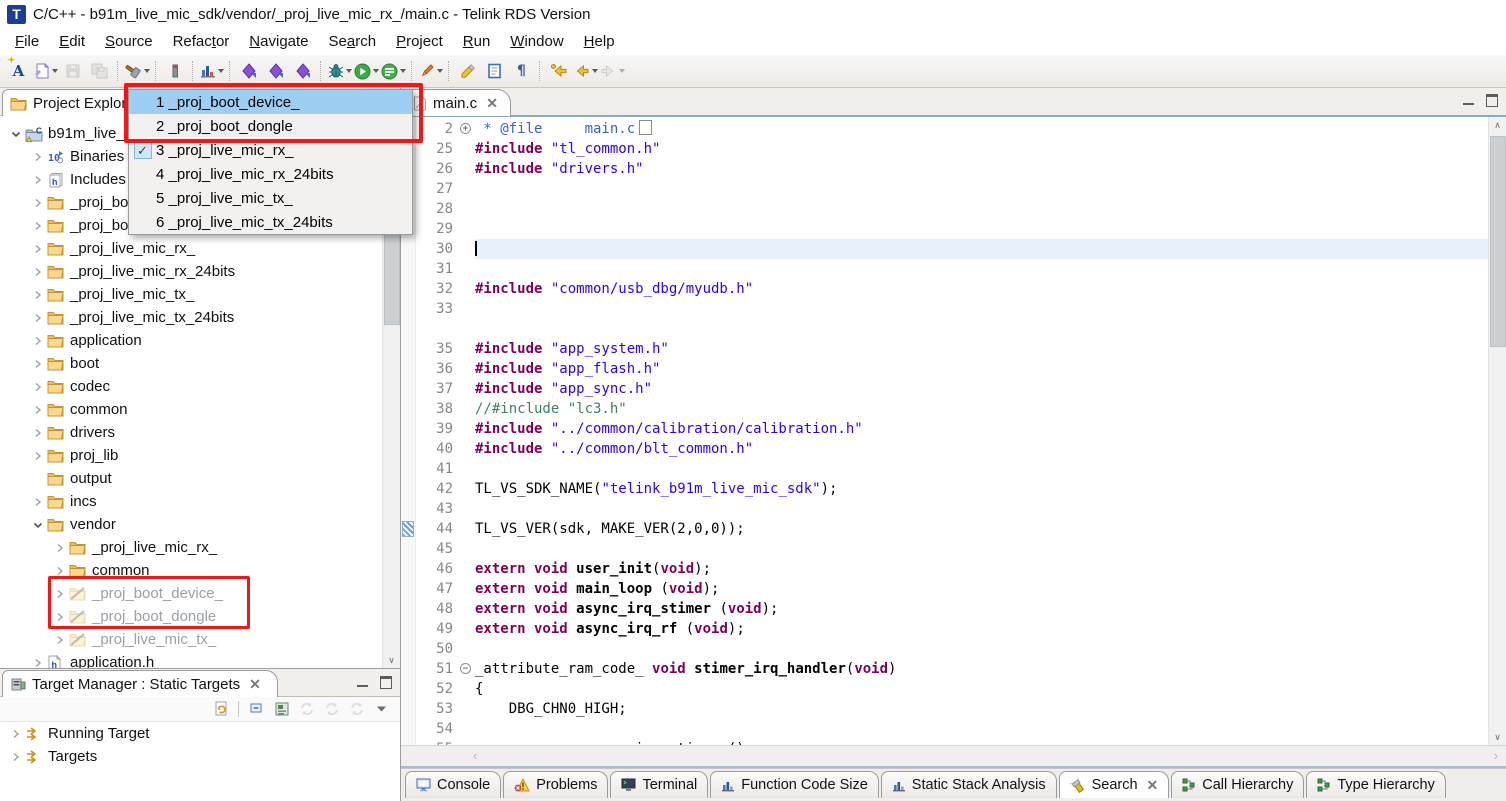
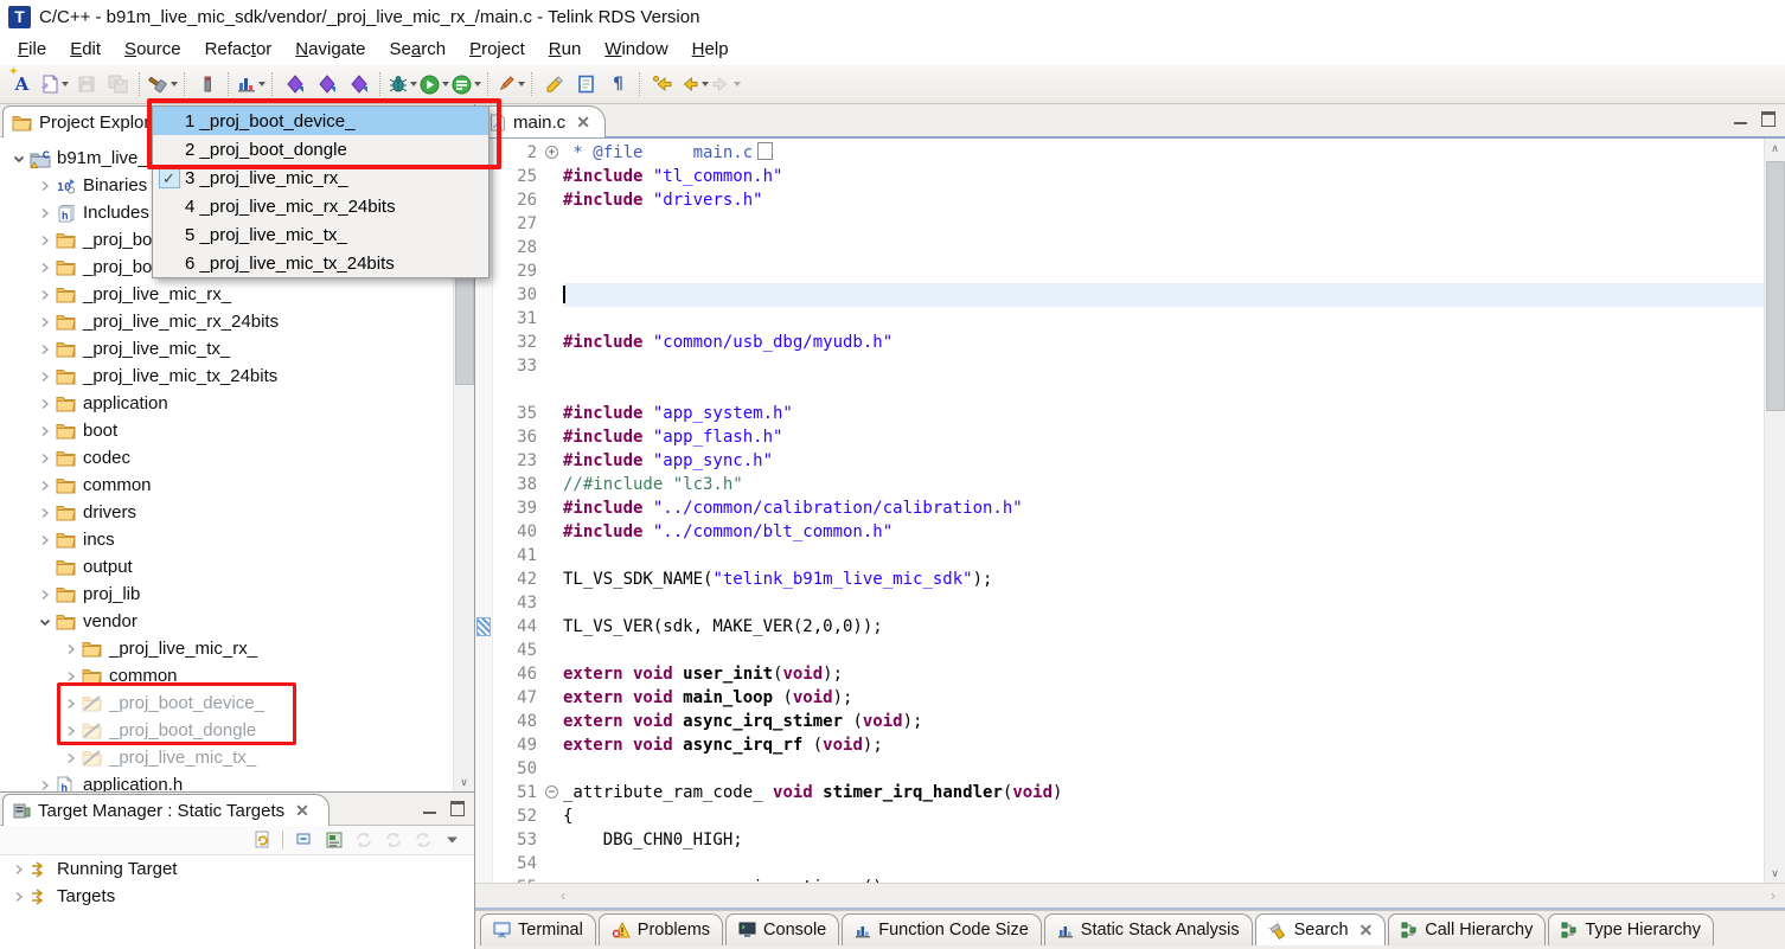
  T
  C/C++ - b91m_live_mic_sdk/vendor/_proj_live_mic_rx_/main.c - Telink RDS Version
  File
  Edit
  Source
  Refactor
  Navigate
  Search
  Project
  Run
  Window
  Help
  A
  ✦
  ¶
  Project Explor
  C
  10
  Binaries
  h
  Includes
  _proj_live_mic_rx_
  _proj_live_mic_rx_24bits
  _proj_live_mic_tx_
  _proj_live_mic_tx_24bits
  application
  boot
  codec
  common
  drivers
- proj_lib
+ incs
  output
- incs
+ proj_lib
  vendor
  _proj_live_mic_rx_
  common
  _proj_boot_device_
  _proj_boot_dongle
  _proj_live_mic_tx_
  h
  application.h
  ∨
  Target Manager : Static Targets
  ✕
  Running Target
  Targets
  .c
  main.c
  ✕
  2
  +
  * @file main.c
  25
  #include "tl_common.h"
  26
  #include "drivers.h"
  27
  28
  29
  30
  31
  32
  #include "common/usb_dbg/myudb.h"
  33
  35
  #include "app_system.h"
  36
  #include "app_flash.h"
- 37
+ 23
  #include "app_sync.h"
  38
  //#include "lc3.h"
  39
  #include "../common/calibration/calibration.h"
  40
  #include "../common/blt_common.h"
  41
  42
  TL_VS_SDK_NAME("telink_b91m_live_mic_sdk");
  43
  44
  TL_VS_VER(sdk, MAKE_VER(2,0,0));
  45
  46
  extern void user_init(void);
  47
  extern void main_loop (void);
  48
  extern void async_irq_stimer (void);
  49
  extern void async_irq_rf (void);
  50
  51
  −
  _attribute_ram_code_ void stimer_irq_handler(void)
  52
  {
  53
  DBG_CHN0_HIGH;
  54
  ∧
  ∨
  ‹
  ›
- Console
+ Terminal
  Problems
- Terminal
+ Console
  Function Code Size
  Static Stack Analysis
  Search
  ✕
  Call Hierarchy
  Type Hierarchy
  1 _proj_boot_device_
  2 _proj_boot_dongle
  ✓
  3 _proj_live_mic_rx_
  4 _proj_live_mic_rx_24bits
  5 _proj_live_mic_tx_
  6 _proj_live_mic_tx_24bits
